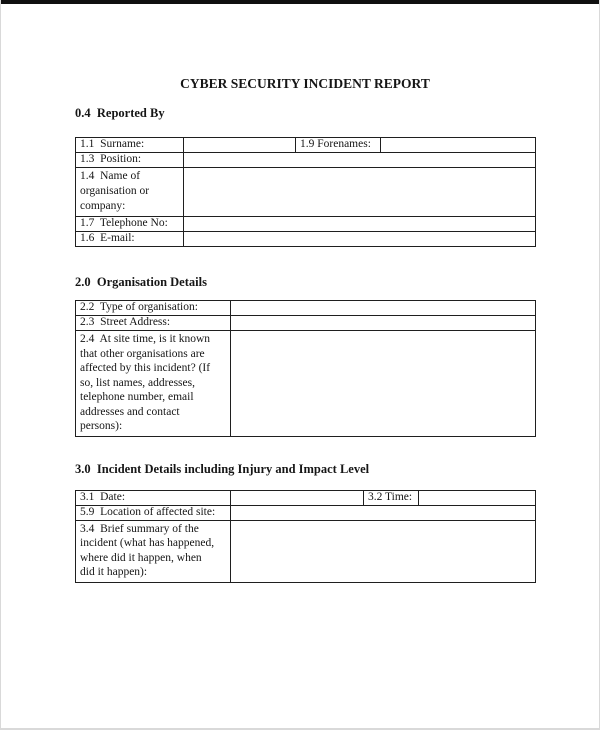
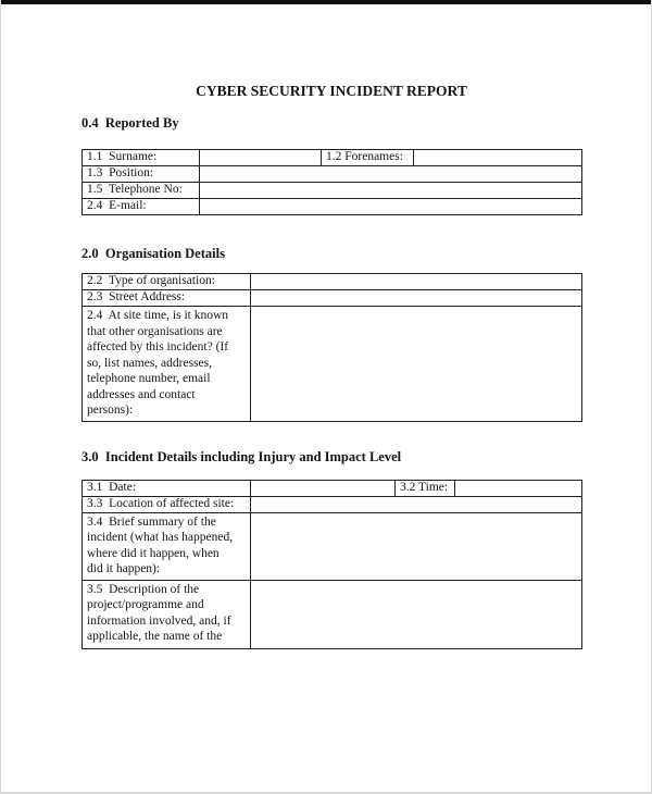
  CYBER SECURITY INCIDENT REPORT
  0.4 Reported By
- 1.1 Surname:		1.9 Forenames:
+ 1.1 Surname:		1.2 Forenames:
  1.3 Position:
- 1.4 Name of organisation or company:
- 1.7 Telephone No:
+ 1.5 Telephone No:
- 1.6 E-mail:
+ 2.4 E-mail:
  2.0 Organisation Details
  2.2 Type of organisation:
  2.3 Street Address:
  2.4 At site time, is it known that other organisations are affected by this incident? (If so, list names, addresses, telephone number, email addresses and contact persons):
  3.0 Incident Details including Injury and Impact Level
  3.1 Date:		3.2 Time:
- 5.9 Location of affected site:
+ 3.3 Location of affected site:
  3.4 Brief summary of the incident (what has happened, where did it happen, when did it happen):
+ 3.5 Description of the project/programme and information involved, and, if applicable, the name of the
